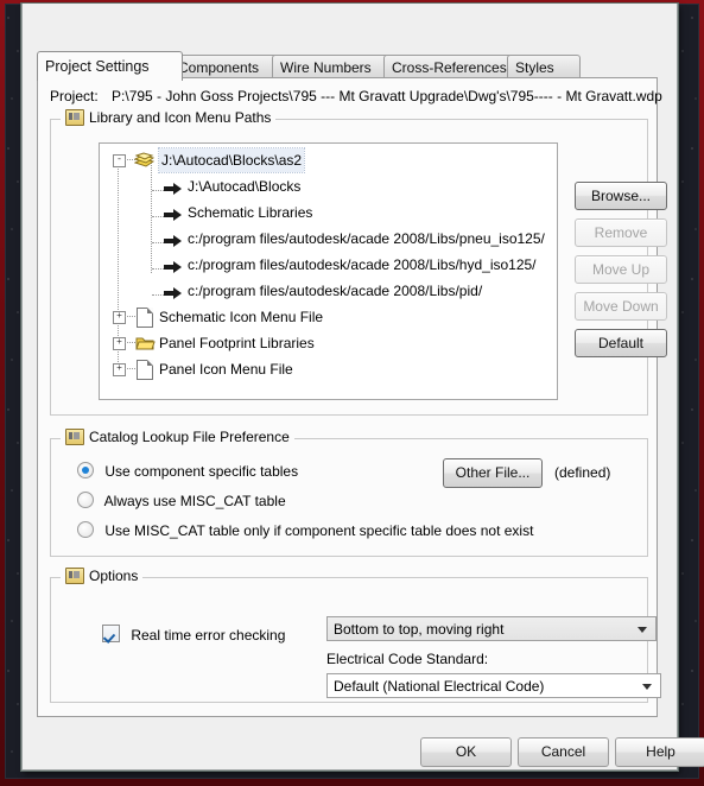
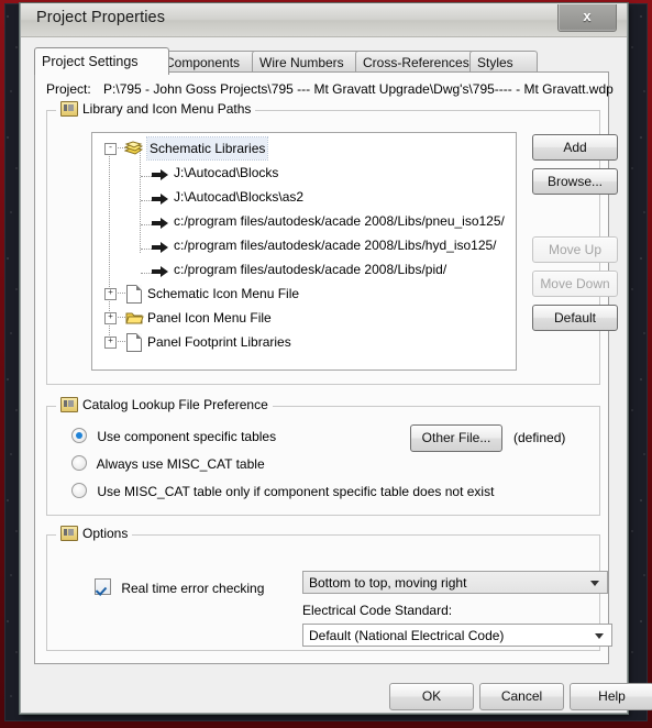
+ Project Properties
+ x
  Project Settings
  Components
  Wire Numbers
  Cross-References
  Styles
  Project: P:\795 - John Goss Projects\795 --- Mt Gravatt Upgrade\Dwg's\795---- - Mt Gravatt.wdp
  Library and Icon Menu Paths
  -
- J:\Autocad\Blocks\as2
+ Schematic Libraries
  J:\Autocad\Blocks
- Schematic Libraries
+ J:\Autocad\Blocks\as2
  c:/program files/autodesk/acade 2008/Libs/pneu_iso125/
  c:/program files/autodesk/acade 2008/Libs/hyd_iso125/
  c:/program files/autodesk/acade 2008/Libs/pid/
  +
  Schematic Icon Menu File
  +
- Panel Footprint Libraries
+ Panel Icon Menu File
  +
- Panel Icon Menu File
+ Panel Footprint Libraries
+ Add
  Browse...
- Remove
  Move Up
  Move Down
  Default
  Catalog Lookup File Preference
  Use component specific tables
  Always use MISC_CAT table
  Use MISC_CAT table only if component specific table does not exist
  Other File...
  (defined)
  Options
  Real time error checking
  Bottom to top, moving right
  Electrical Code Standard:
  Default (National Electrical Code)
  OK
  Cancel
  Help
